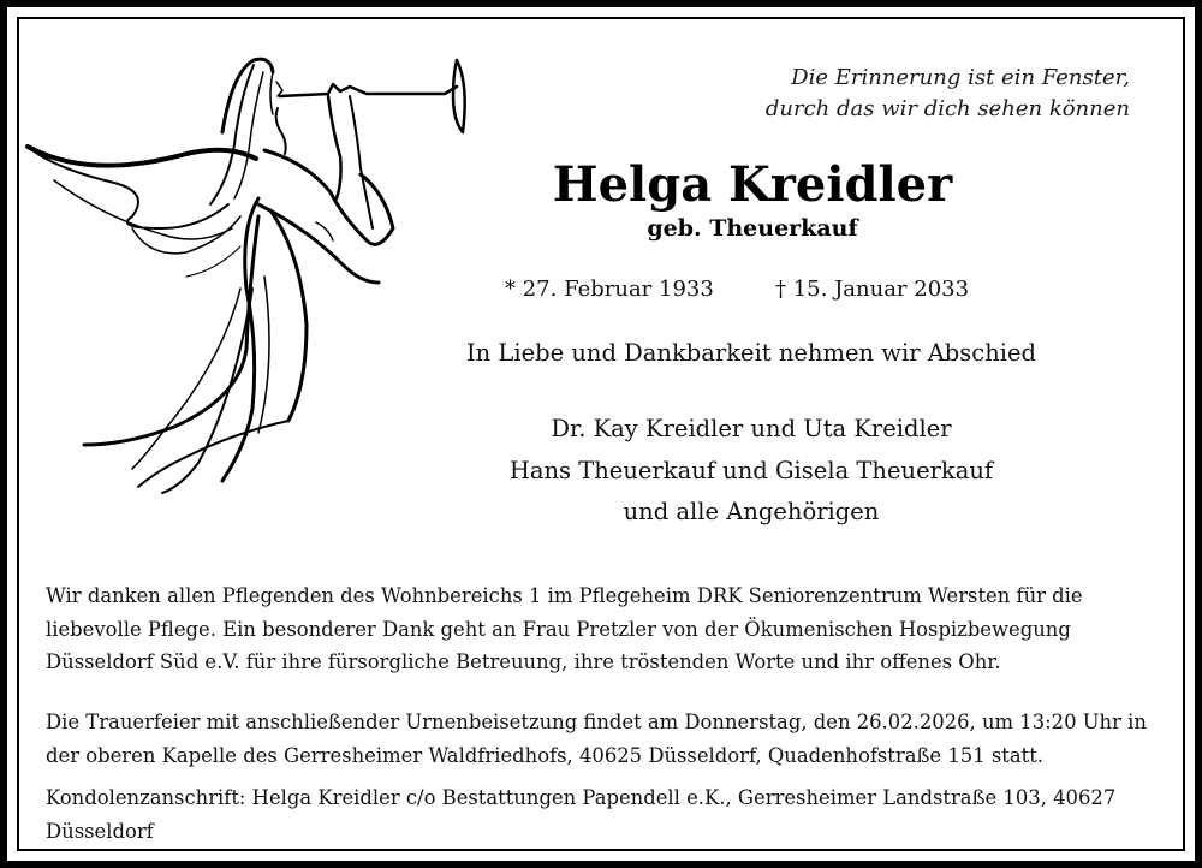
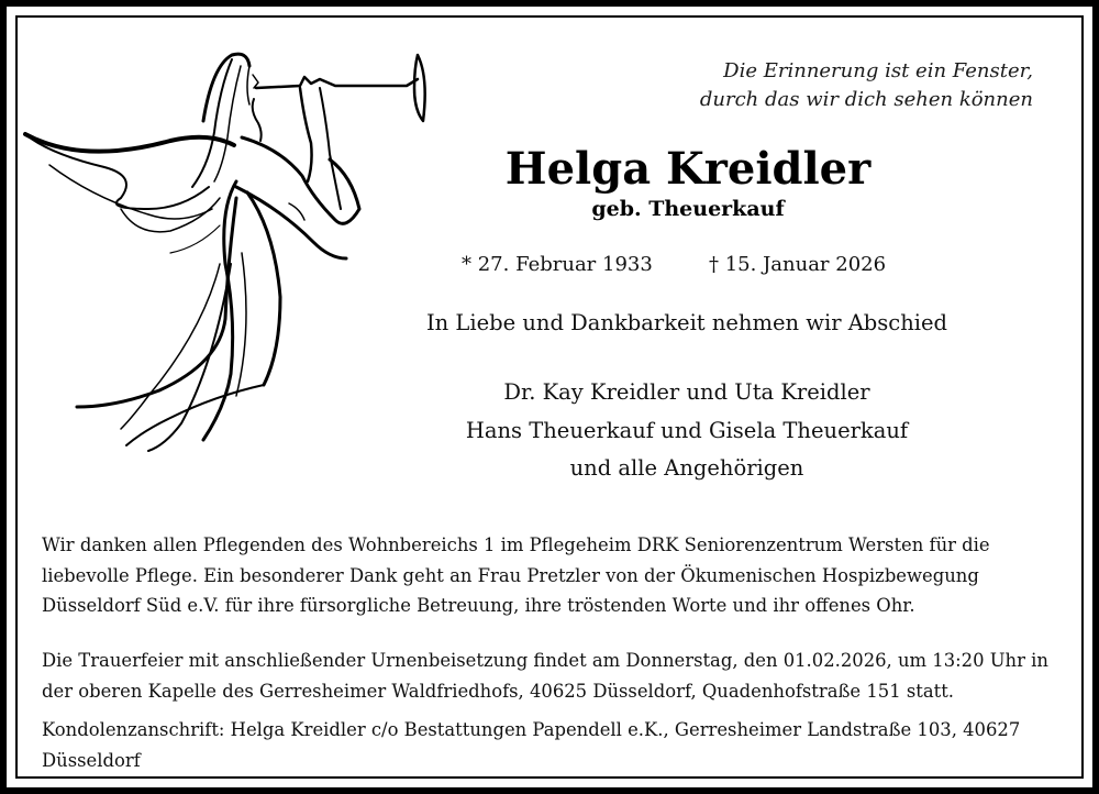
  Die Erinnerung ist ein Fenster,
  durch das wir dich sehen können
  Helga Kreidler
  geb. Theuerkauf
  * 27. Februar 1933
- † 15. Januar 2033
+ † 15. Januar 2026
  In Liebe und Dankbarkeit nehmen wir Abschied
  Dr. Kay Kreidler und Uta Kreidler
  Hans Theuerkauf und Gisela Theuerkauf
  und alle Angehörigen
  Wir danken allen Pflegenden des Wohnbereichs 1 im Pflegeheim DRK Seniorenzentrum Wersten für die
  liebevolle Pflege. Ein besonderer Dank geht an Frau Pretzler von der Ökumenischen Hospizbewegung
  Düsseldorf Süd e.V. für ihre fürsorgliche Betreuung, ihre tröstenden Worte und ihr offenes Ohr.
- Die Trauerfeier mit anschließender Urnenbeisetzung findet am Donnerstag, den 26.02.2026, um 13:20 Uhr in
+ Die Trauerfeier mit anschließender Urnenbeisetzung findet am Donnerstag, den 01.02.2026, um 13:20 Uhr in
  der oberen Kapelle des Gerresheimer Waldfriedhofs, 40625 Düsseldorf, Quadenhofstraße 151 statt.
  Kondolenzanschrift: Helga Kreidler c/o Bestattungen Papendell e.K., Gerresheimer Landstraße 103, 40627
  Düsseldorf
